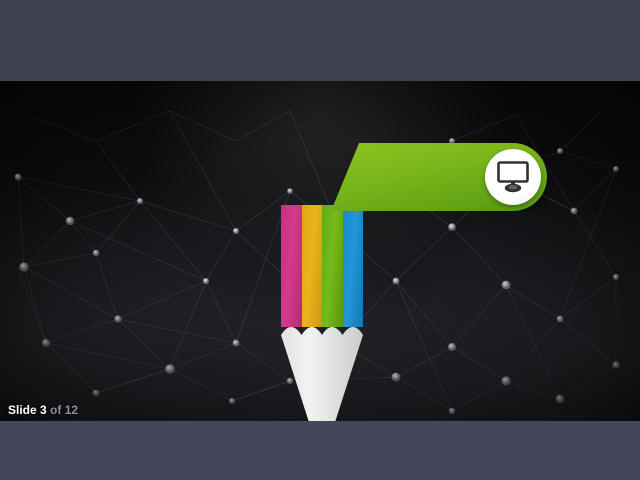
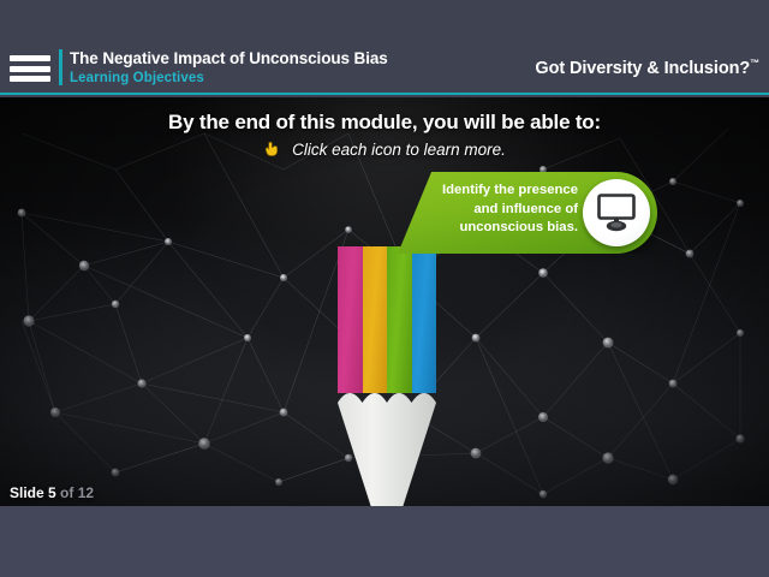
+ The Negative Impact of Unconscious Bias
+ Learning Objectives
+ Got Diversity & Inclusion?™
+ By the end of this module, you will be able to:
+ Click each icon to learn more.
+ Identify the presence
+ and influence of
+ unconscious bias.
- Slide 3 of 12
+ Slide 5 of 12
